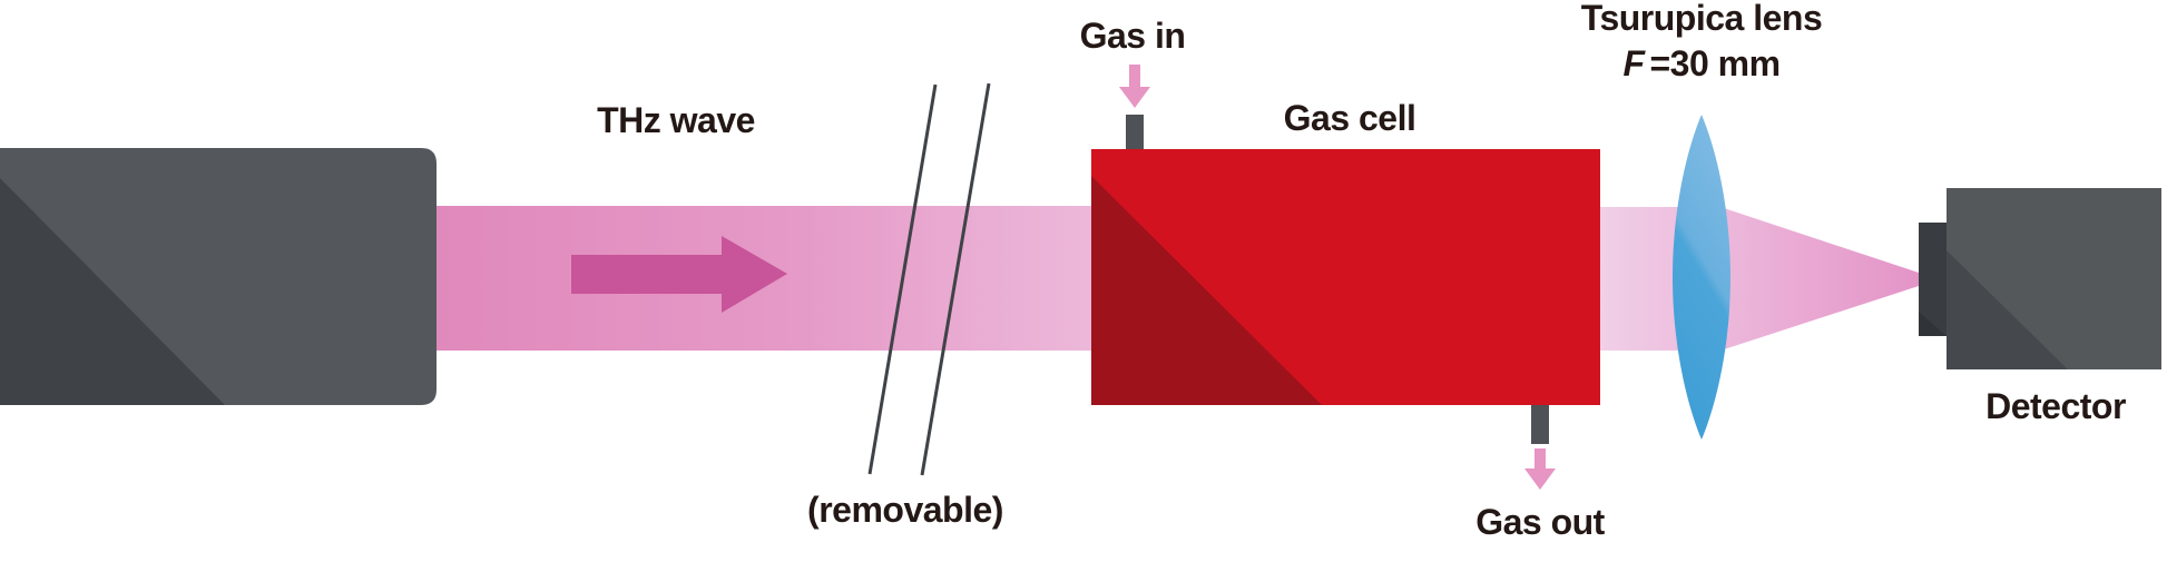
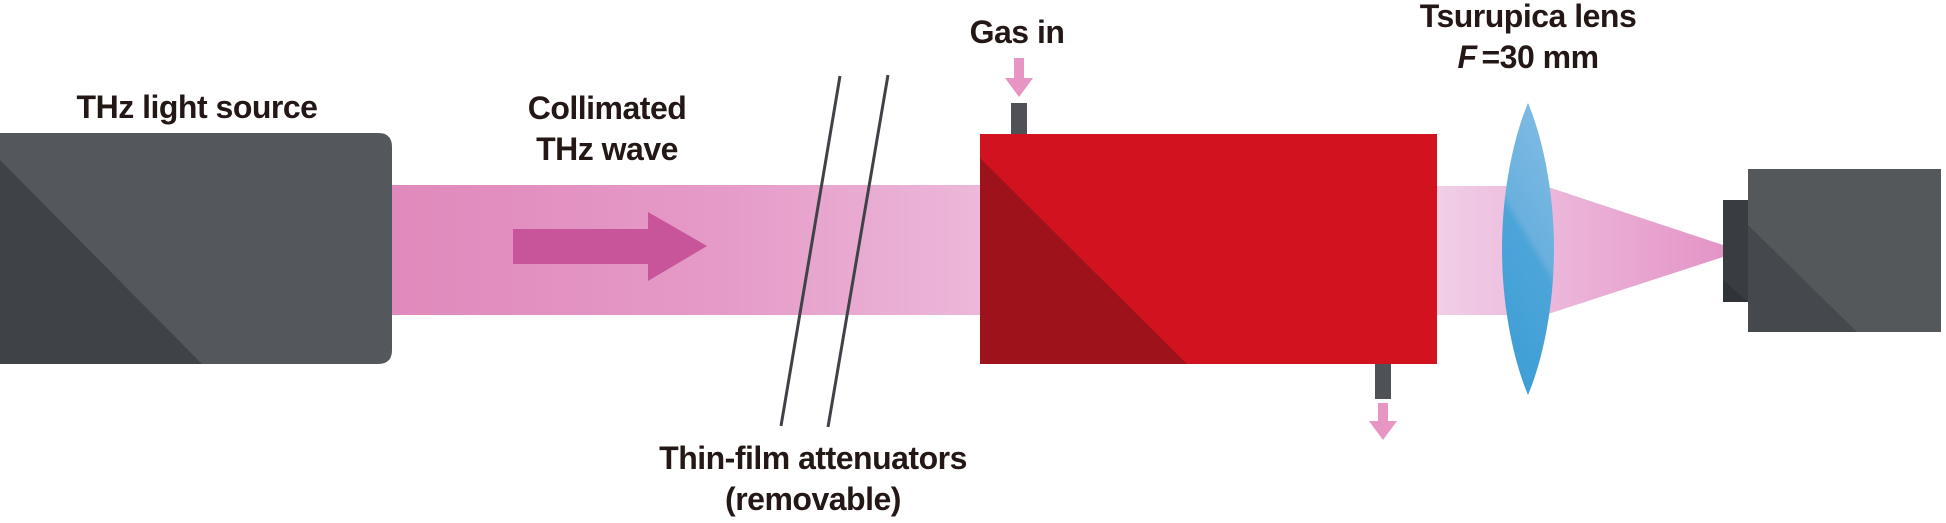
+ THz light source
+ Collimated
  THz wave
+ Thin-film attenuators
  (removable)
  Gas in
- Gas cell
- Gas out
  Tsurupica lens
  F =30 mm
- Detector
